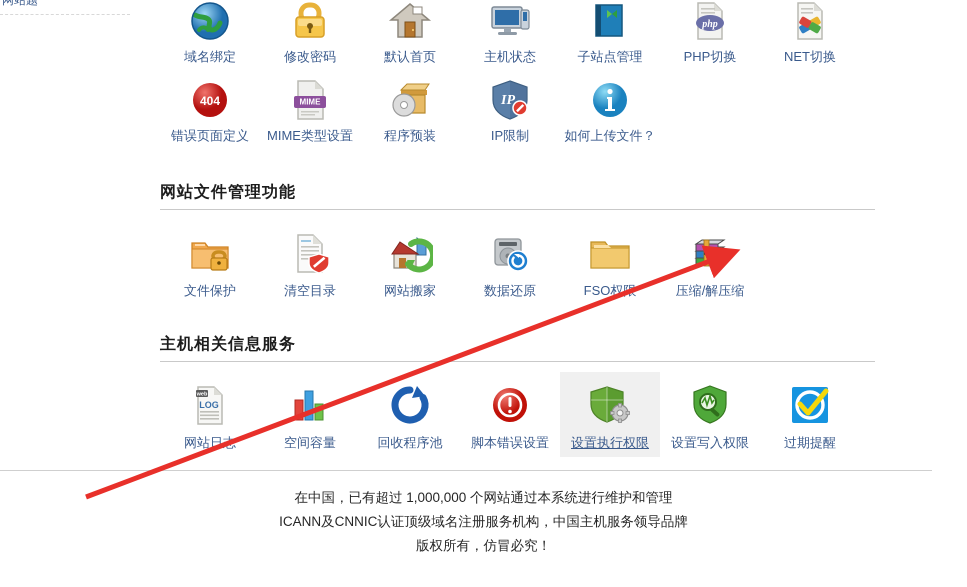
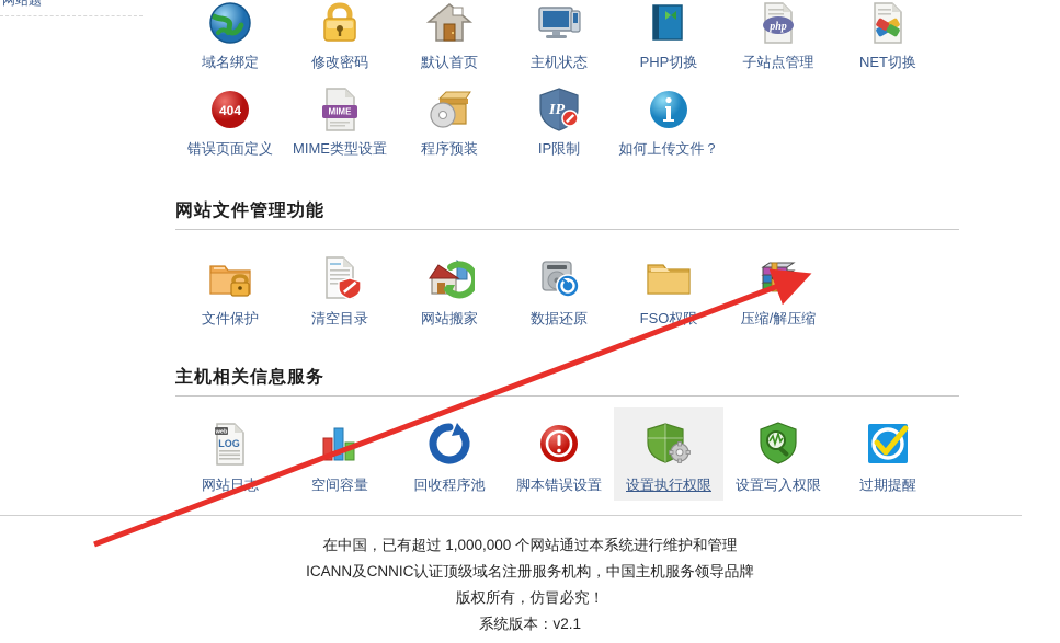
  网站题
  域名绑定
  修改密码
  默认首页
  主机状态
- 子站点管理
+ PHP切换
  php
- PHP切换
+ 子站点管理
  NET切换
  404
  错误页面定义
  MIME
  MIME类型设置
  程序预装
  IP
  IP限制
  如何上传文件？
  网站文件管理功能
  文件保护
  清空目录
  网站搬家
  数据还原
  FSO权
  压缩/解压缩
  主机相关信息服务
  LOG
  网站日
  空间容量
  回收程序池
  脚本错误设置
  设置执行权限
  设置写入权限
  过期提醒
  在中国，已有超过 1,000,000 个网站通过本系统进行维护和管理
  ICANN及CNNIC认证顶级域名注册服务机构，中国主机服务领导品牌
  版权所有，仿冒必究！
+ 系统版本：v2.1
